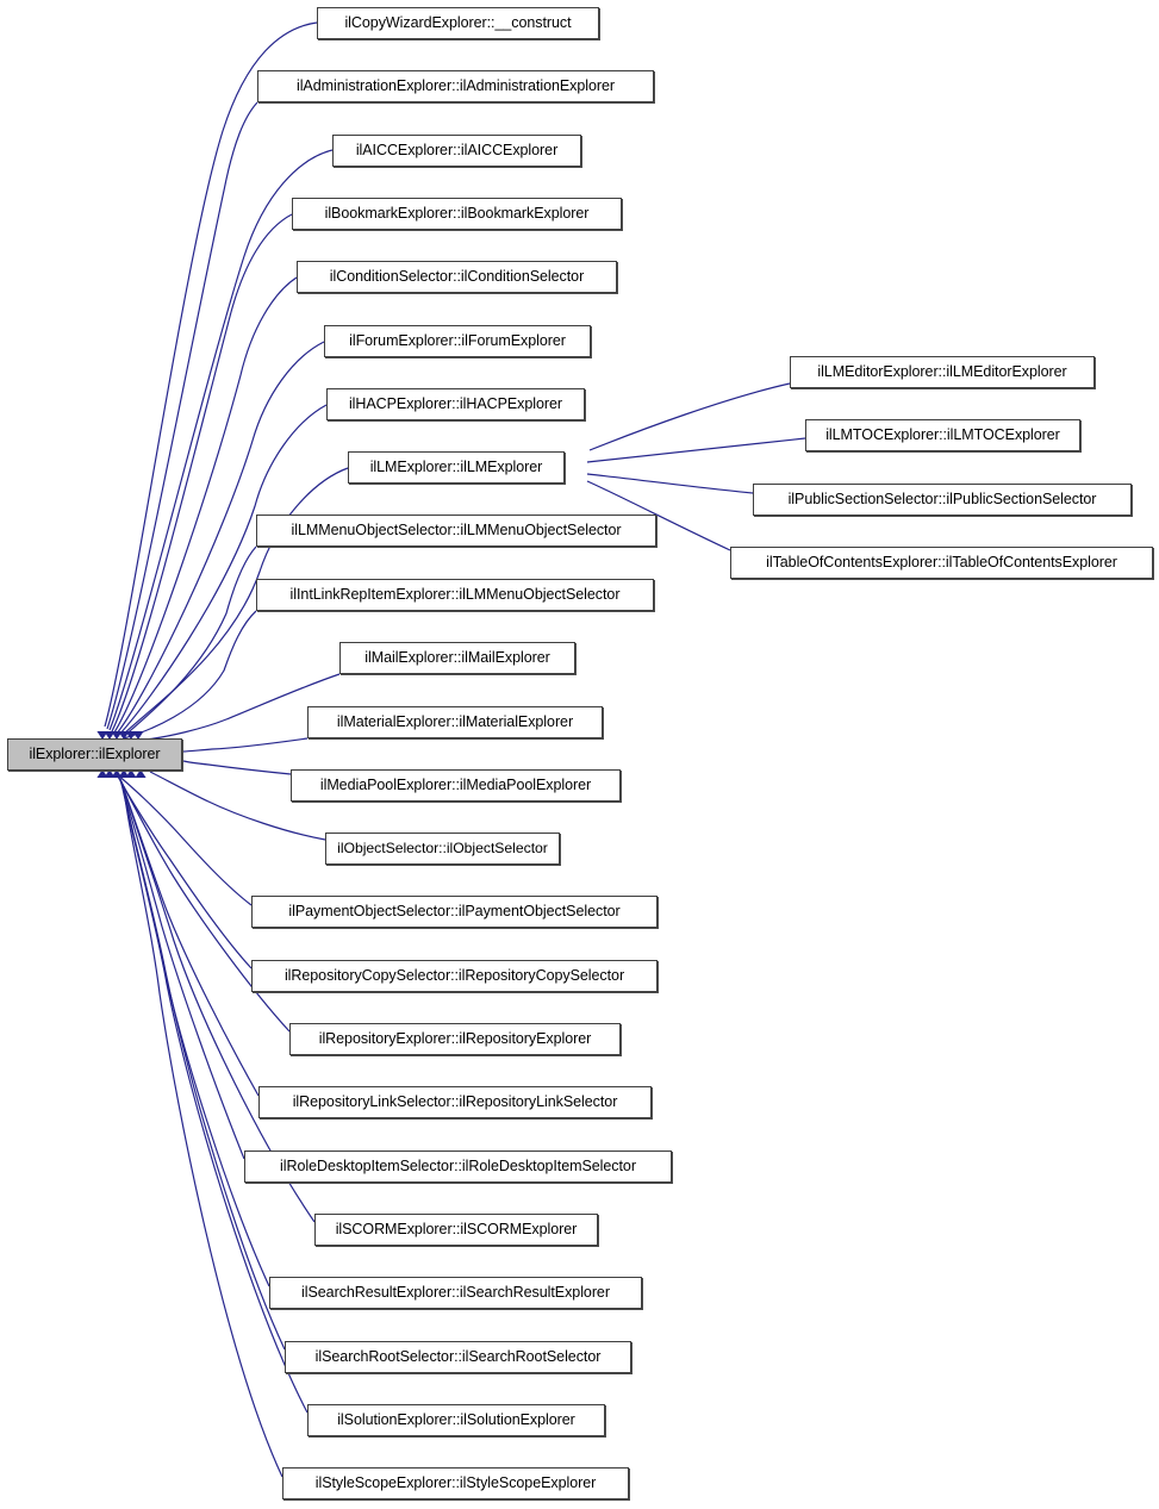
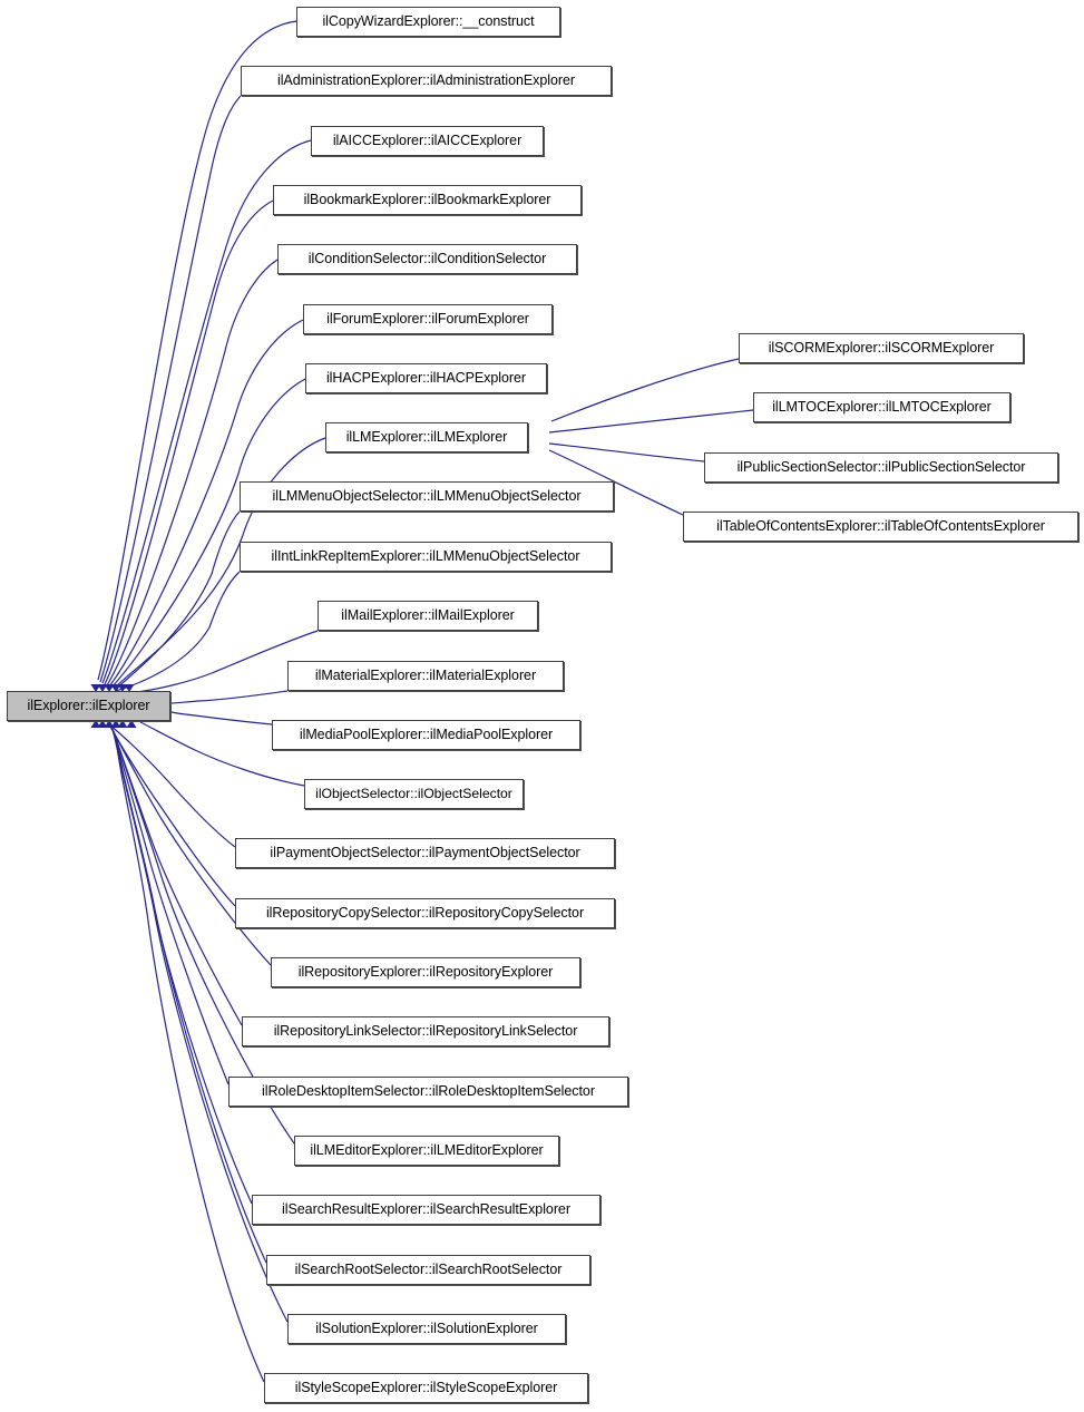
  ilExplorer::ilExplorer
  ilCopyWizardExplorer::__construct
  ilAdministrationExplorer::ilAdministrationExplorer
  ilAICCExplorer::ilAICCExplorer
  ilBookmarkExplorer::ilBookmarkExplorer
  ilConditionSelector::ilConditionSelector
  ilForumExplorer::ilForumExplorer
  ilHACPExplorer::ilHACPExplorer
  ilLMExplorer::ilLMExplorer
  ilLMMenuObjectSelector::ilLMMenuObjectSelector
  ilIntLinkRepItemExplorer::ilLMMenuObjectSelector
  ilMailExplorer::ilMailExplorer
  ilMaterialExplorer::ilMaterialExplorer
  ilMediaPoolExplorer::ilMediaPoolExplorer
  ilObjectSelector::ilObjectSelector
  ilPaymentObjectSelector::ilPaymentObjectSelector
  ilRepositoryCopySelector::ilRepositoryCopySelector
  ilRepositoryExplorer::ilRepositoryExplorer
  ilRepositoryLinkSelector::ilRepositoryLinkSelector
  ilRoleDesktopItemSelector::ilRoleDesktopItemSelector
- ilSCORMExplorer::ilSCORMExplorer
+ ilLMEditorExplorer::ilLMEditorExplorer
  ilSearchResultExplorer::ilSearchResultExplorer
  ilSearchRootSelector::ilSearchRootSelector
  ilSolutionExplorer::ilSolutionExplorer
  ilStyleScopeExplorer::ilStyleScopeExplorer
- ilLMEditorExplorer::ilLMEditorExplorer
+ ilSCORMExplorer::ilSCORMExplorer
  ilLMTOCExplorer::ilLMTOCExplorer
  ilPublicSectionSelector::ilPublicSectionSelector
  ilTableOfContentsExplorer::ilTableOfContentsExplorer
